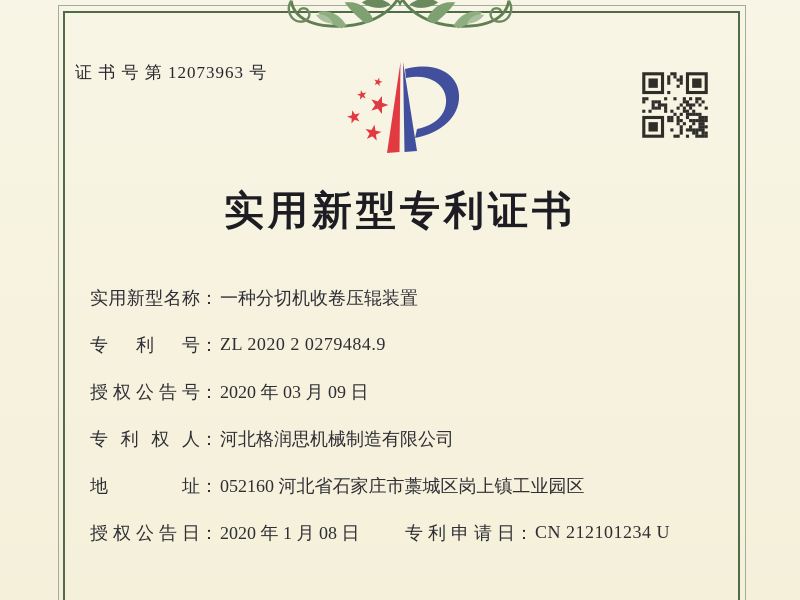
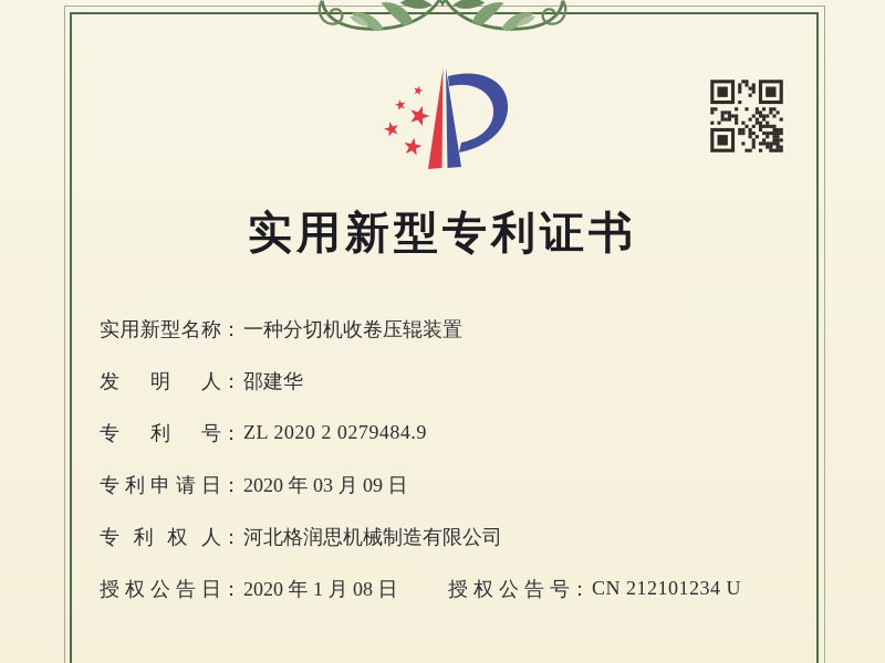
- 证 书 号 第 12073963 号
  实用新型专利证书
  实用新型名称：一种分切机收卷压辊装置
+ 发明人：邵建华
  专利号：ZL 2020 2 0279484.9
- 授权公告号：2020 年 03 月 09 日
+ 专利申请日：2020 年 03 月 09 日
  专利权人：河北格润思机械制造有限公司
- 地址：052160 河北省石家庄市藁城区岗上镇工业园区
  授权公告日：2020 年 1 月 08 日
- 专利申请日：CN 212101234 U
+ 授权公告号：CN 212101234 U
